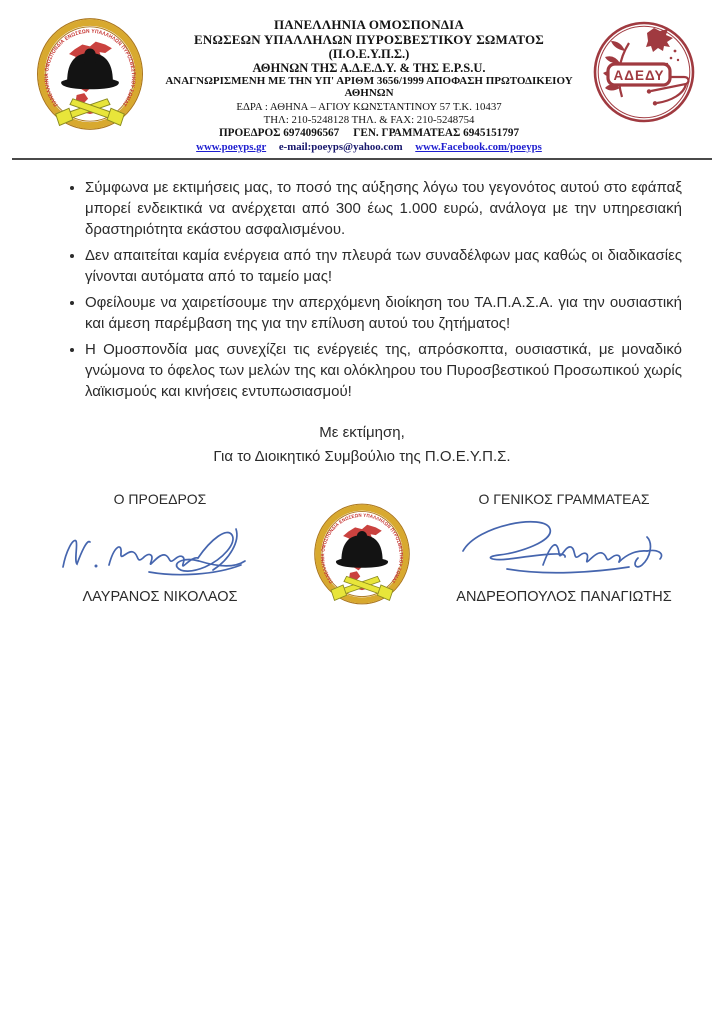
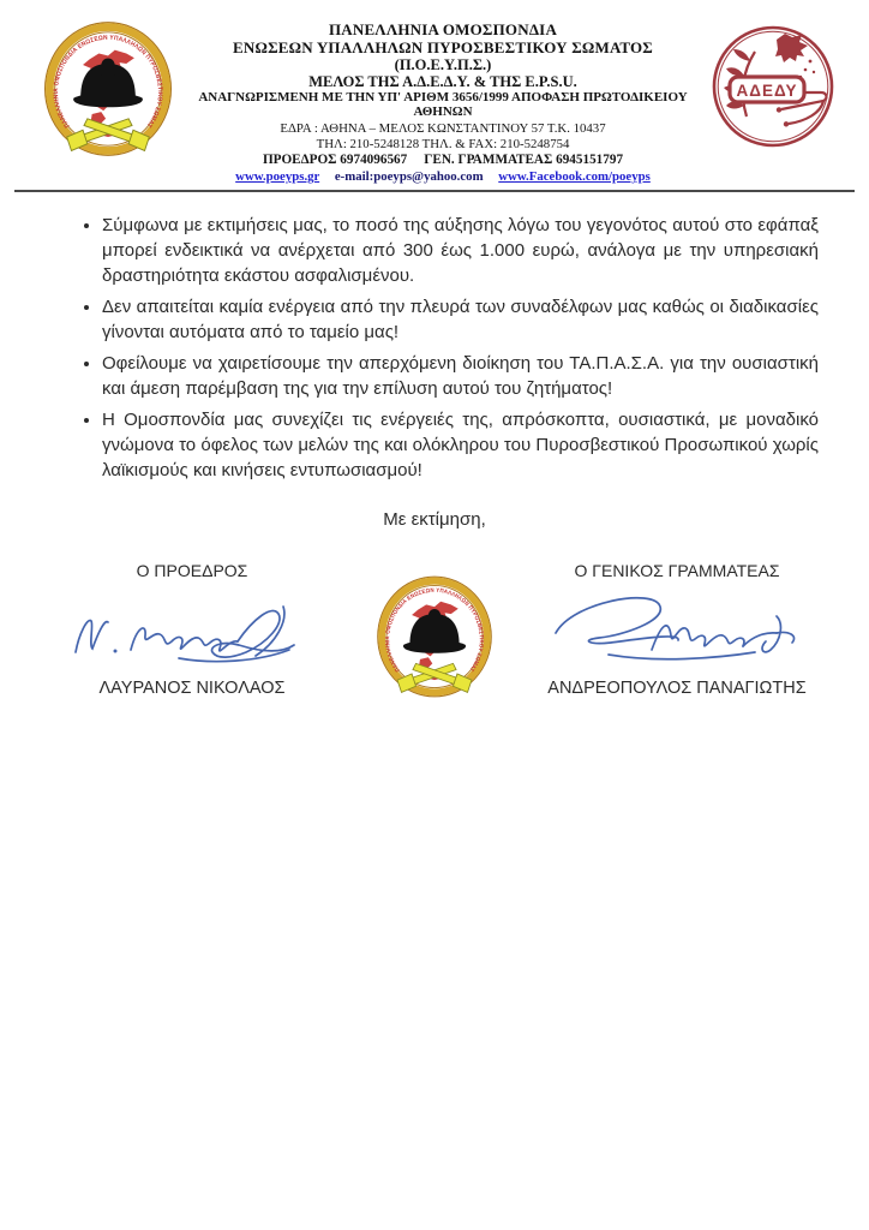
  ΠΑΝΕΛΛΗΝΙΑ ΟΜΟΣΠΟΝΔΙΑ
  ΕΝΩΣΕΩΝ ΥΠΑΛΛΗΛΩΝ ΠΥΡΟΣΒΕΣΤΙΚΟΥ ΣΩΜΑΤΟΣ
  (Π.Ο.Ε.Υ.Π.Σ.)
- ΑΘΗΝΩΝ ΤΗΣ Α.Δ.Ε.Δ.Υ. & ΤΗΣ E.P.S.U.
+ ΜΕΛΟΣ ΤΗΣ Α.Δ.Ε.Δ.Υ. & ΤΗΣ E.P.S.U.
  ΑΝΑΓΝΩΡΙΣΜΕΝΗ ΜΕ ΤΗΝ ΥΠ' ΑΡΙΘΜ 3656/1999 ΑΠΟΦΑΣΗ ΠΡΩΤΟΔΙΚΕΙΟΥ ΑΘΗΝΩΝ
- ΕΔΡΑ : ΑΘΗΝΑ – ΑΓΙΟΥ ΚΩΝΣΤΑΝΤΙΝΟΥ 57 Τ.Κ. 10437
+ ΕΔΡΑ : ΑΘΗΝΑ – ΜΕΛΟΣ ΚΩΝΣΤΑΝΤΙΝΟΥ 57 Τ.Κ. 10437
  ΤΗΛ: 210-5248128 ΤΗΛ. & FAX: 210-5248754
  ΠΡΟΕΔΡΟΣ 6974096567 ΓΕΝ. ΓΡΑΜΜΑΤΕΑΣ 6945151797
  www.poeyps.gr e-mail:poeyps@yahoo.com www.Facebook.com/poeyps
  ΑΔΕΔΥ
  Σύμφωνα με εκτιμήσεις μας, το ποσό της αύξησης λόγω του γεγονότος αυτού στο εφάπαξ μπορεί ενδεικτικά να ανέρχεται από 300 έως 1.000 ευρώ, ανάλογα με την υπηρεσιακή δραστηριότητα εκάστου ασφαλισμένου.
  Δεν απαιτείται καμία ενέργεια από την πλευρά των συναδέλφων μας καθώς οι διαδικασίες γίνονται αυτόματα από το ταμείο μας!
  Οφείλουμε να χαιρετίσουμε την απερχόμενη διοίκηση του ΤΑ.Π.Α.Σ.Α. για την ουσιαστική και άμεση παρέμβαση της για την επίλυση αυτού του ζητήματος!
  Η Ομοσπονδία μας συνεχίζει τις ενέργειές της, απρόσκοπτα, ουσιαστικά, με μοναδικό γνώμονα το όφελος των μελών της και ολόκληρου του Πυροσβεστικού Προσωπικού χωρίς λαϊκισμούς και κινήσεις εντυπωσιασμού!
  Με εκτίμηση,
- Για το Διοικητικό Συμβούλιο της Π.Ο.Ε.Υ.Π.Σ.
  Ο ΠΡΟΕΔΡΟΣ
  ΛΑΥΡΑΝΟΣ ΝΙΚΟΛΑΟΣ
  Ο ΓΕΝΙΚΟΣ ΓΡΑΜΜΑΤΕΑΣ
  ΑΝΔΡΕΟΠΟΥΛΟΣ ΠΑΝΑΓΙΩΤΗΣ
